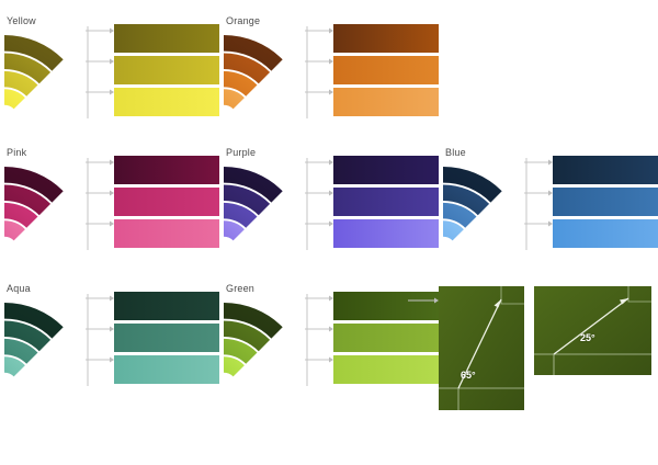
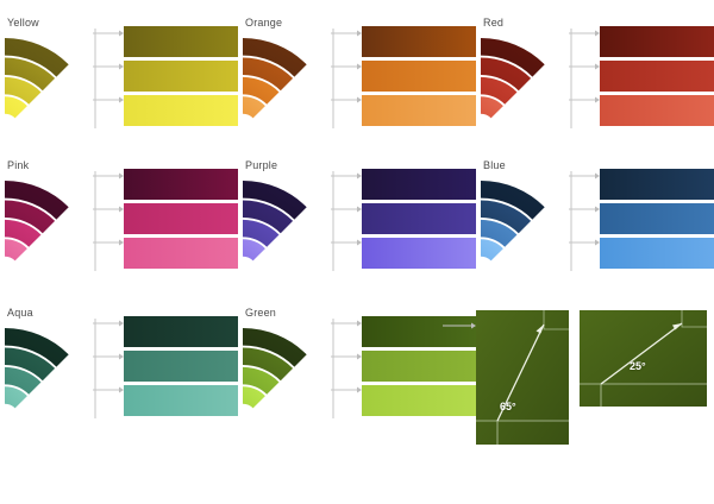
  Yellow
  Orange
+ Red
  Pink
  Purple
  Blue
  Aqua
  Green
  65°
  25°
